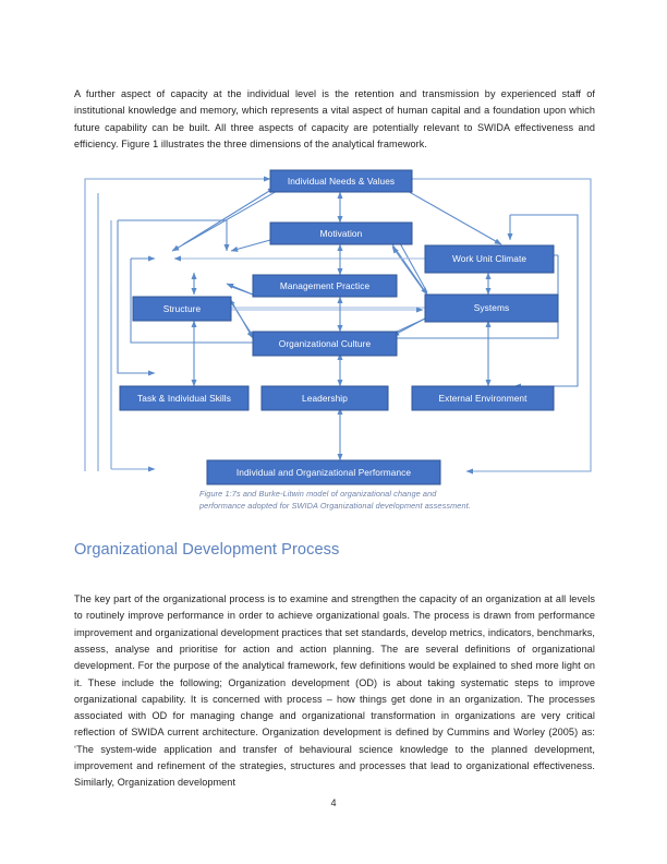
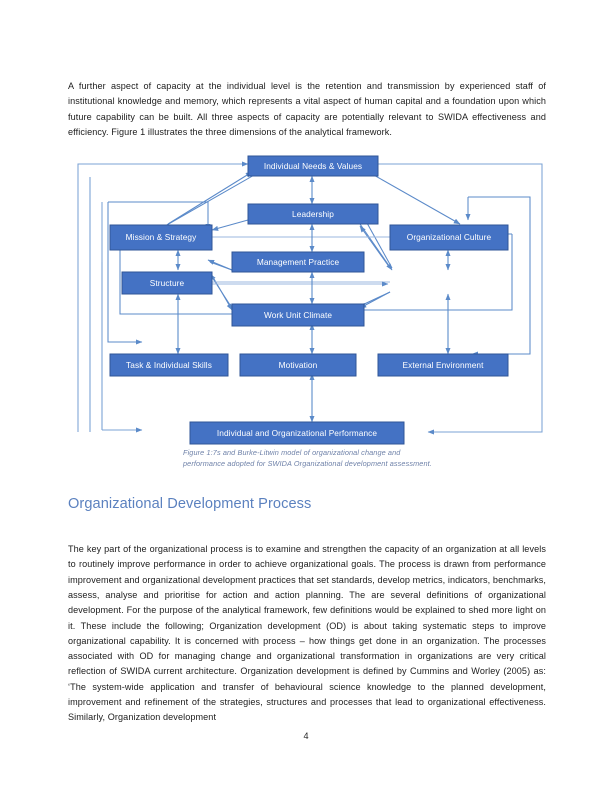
  A further aspect of capacity at the individual level is the retention and transmission by experienced staff of institutional knowledge and memory, which represents a vital aspect of human capital and a foundation upon which future capability can be built. All three aspects of capacity are potentially relevant to SWIDA effectiveness and efficiency. Figure 1 illustrates the three dimensions of the analytical framework.
  Individual Needs & Values
- Motivation
+ Leadership
+ Mission & Strategy
- Work Unit Climate
+ Organizational Culture
  Management Practice
  Structure
- Systems
- Organizational Culture
+ Work Unit Climate
  Task & Individual Skills
- Leadership
+ Motivation
  External Environment
  Individual and Organizational Performance
  Figure 1:7s and Burke-Litwin model of organizational change and performance adopted for SWIDA Organizational development assessment.
  Organizational Development Process
  The key part of the organizational process is to examine and strengthen the capacity of an organization at all levels to routinely improve performance in order to achieve organizational goals. The process is drawn from performance improvement and organizational development practices that set standards, develop metrics, indicators, benchmarks, assess, analyse and prioritise for action and action planning. The are several definitions of organizational development. For the purpose of the analytical framework, few definitions would be explained to shed more light on it. These include the following; Organization development (OD) is about taking systematic steps to improve organizational capability. It is concerned with process – how things get done in an organization. The processes associated with OD for managing change and organizational transformation in organizations are very critical reflection of SWIDA current architecture. Organization development is defined by Cummins and Worley (2005) as: ‘The system-wide application and transfer of behavioural science knowledge to the planned development, improvement and refinement of the strategies, structures and processes that lead to organizational effectiveness. Similarly, Organization development
  4
